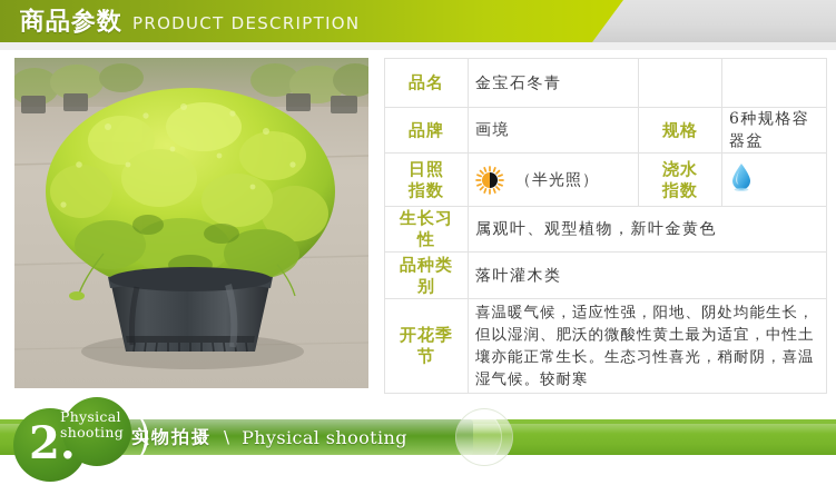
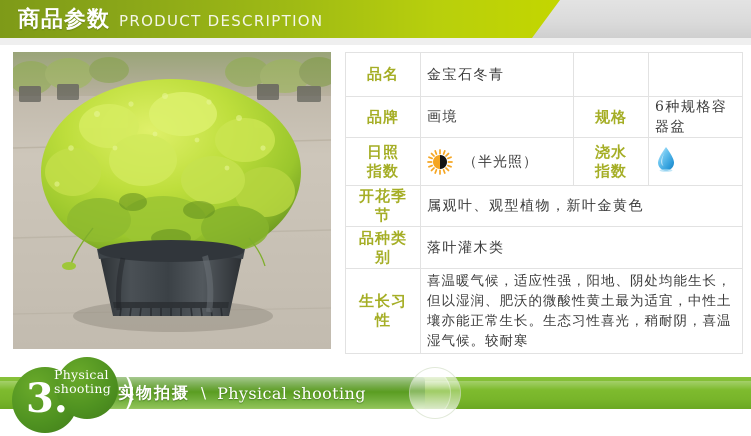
  商品参数
  PRODUCT DESCRIPTION
  品名	金宝石冬青
  品牌	画境	规格	6种规格容器盆
  日照 指数	（半光照）	浇水 指数
- 生长习性	属观叶、观型植物，新叶金黄色
+ 开花季节	属观叶、观型植物，新叶金黄色
  品种类别	落叶灌木类
- 开花季节	喜温暖气候，适应性强，阳地、阴处均能生长，但以湿润、肥沃的微酸性黄土最为适宜，中性土壤亦能正常生长。生态习性喜光，稍耐阴，喜温湿气候。较耐寒
+ 生长习性	喜温暖气候，适应性强，阳地、阴处均能生长，但以湿润、肥沃的微酸性黄土最为适宜，中性土壤亦能正常生长。生态习性喜光，稍耐阴，喜温湿气候。较耐寒
  实物拍摄
  \
  Physical shooting
- 2.
+ 3.
  Physical
  shooting
